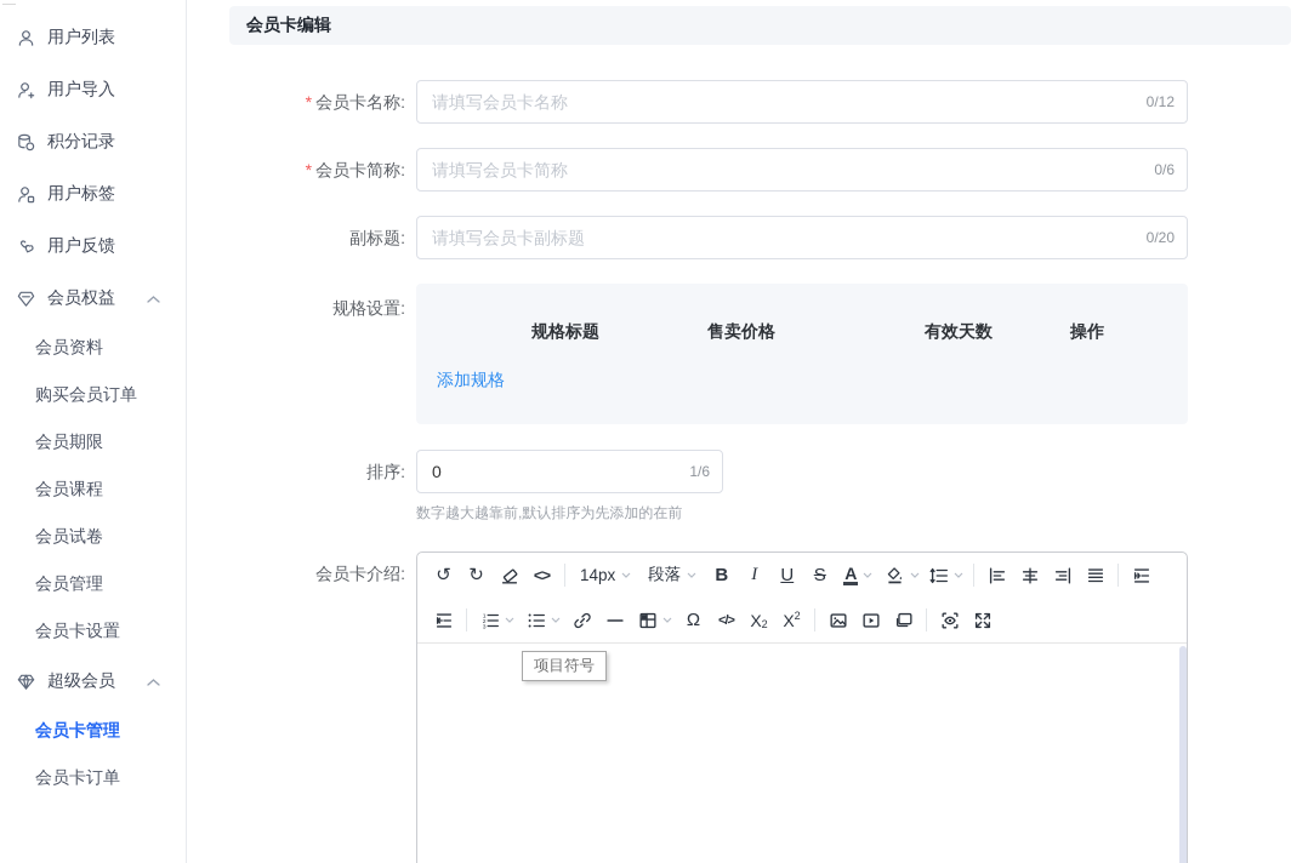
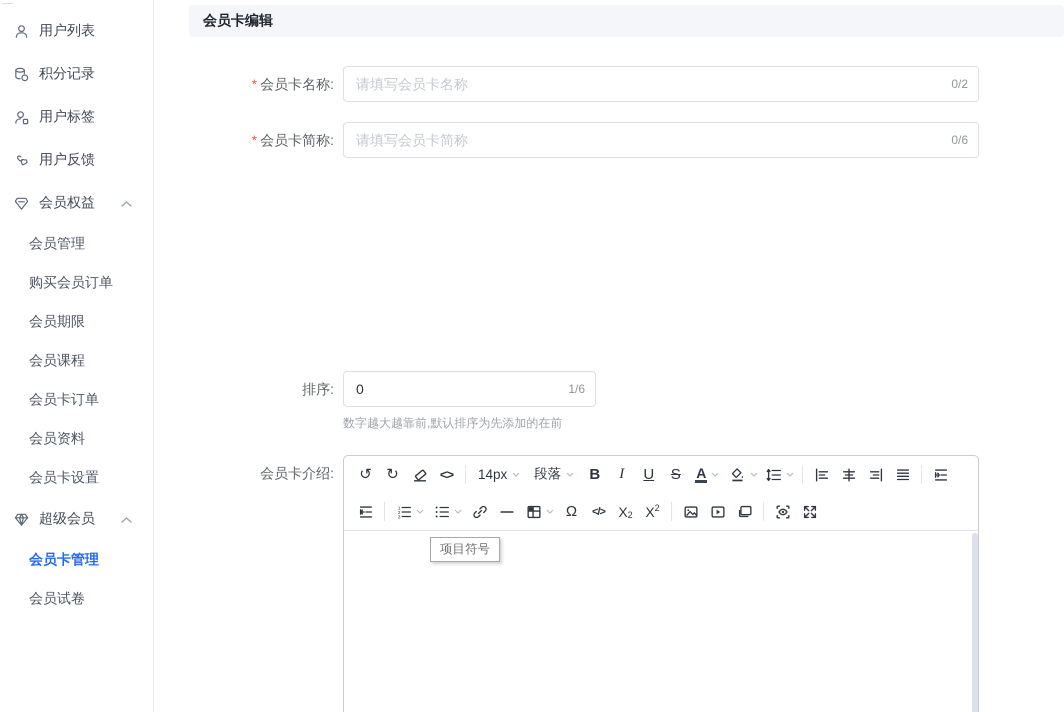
  用户列表
- 用户导入
  积分记录
  用户标签
  用户反馈
  会员权益
- 会员资料
+ 会员管理
  购买会员订单
  会员期限
  会员课程
- 会员试卷
+ 会员卡订单
- 会员管理
+ 会员资料
  会员卡设置
  超级会员
  会员卡管理
- 会员卡订单
+ 会员试卷
  会员卡编辑
  * 会员卡名称:
  请填写会员卡名称
- 0/12
+ 0/2
  * 会员卡简称:
  请填写会员卡简称
  0/6
- 副标题:
- 请填写会员卡副标题
- 0/20
- 规格设置:
- 规格标题
- 售卖价格
- 有效天数
- 操作
- 添加规格
  排序:
  0
  1/6
  数字越大越靠前,默认排序为先添加的在前
  会员卡介绍:
  ↺
  ↻
  <>
  14px
  段落
  B
  I
  U
  S
  A
  Ω
  </>
  X
  2
  X
  2
  项目符号
